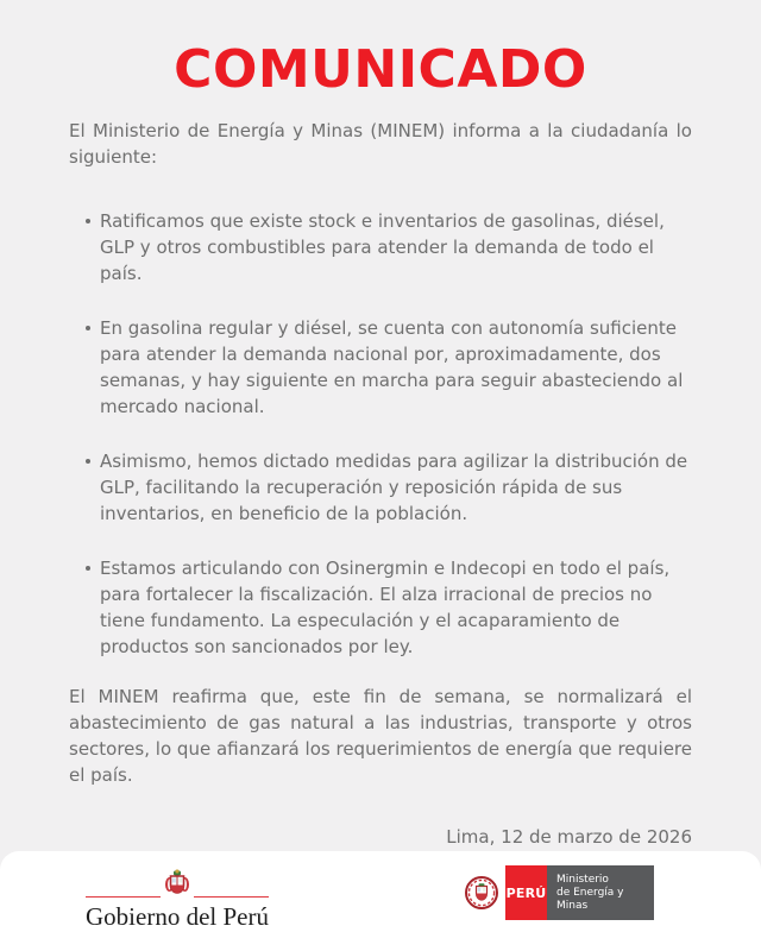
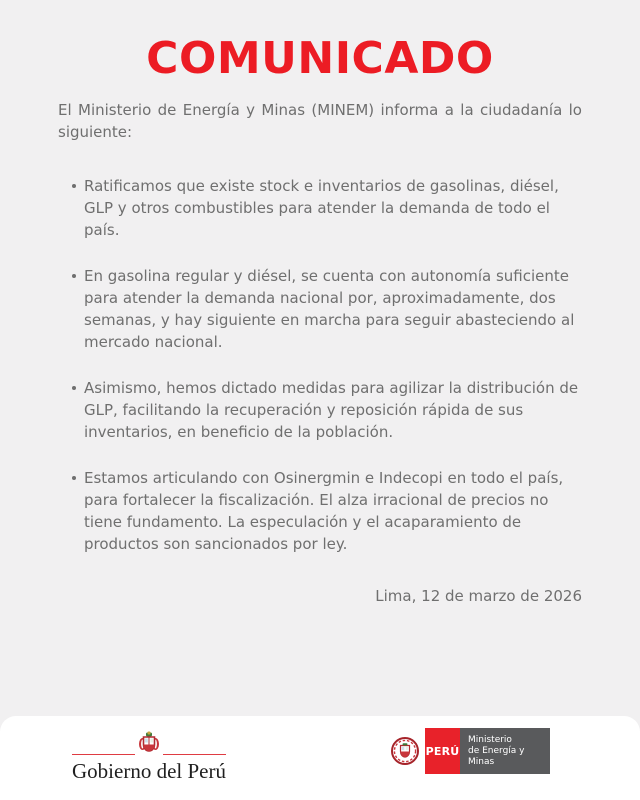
  COMUNICADO
  El Ministerio de Energía y Minas (MINEM) informa a la ciudadanía lo siguiente:
  Ratificamos que existe stock e inventarios de gasolinas, diésel, GLP y otros combustibles para atender la demanda de todo el país.
  En gasolina regular y diésel, se cuenta con autonomía suficiente para atender la demanda nacional por, aproximadamente, dos semanas, y hay siguiente en marcha para seguir abasteciendo al mercado nacional.
  Asimismo, hemos dictado medidas para agilizar la distribución de GLP, facilitando la recuperación y reposición rápida de sus inventarios, en beneficio de la población.
  Estamos articulando con Osinergmin e Indecopi en todo el país, para fortalecer la fiscalización. El alza irracional de precios no tiene fundamento. La especulación y el acaparamiento de productos son sancionados por ley.
- El MINEM reafirma que, este fin de semana, se normalizará el abastecimiento de gas natural a las industrias, transporte y otros sectores, lo que afianzará los requerimientos de energía que requiere el país.
  Lima, 12 de marzo de 2026
  Gobierno del Perú
  PERÚ
  Ministerio
  de Energía y Minas
